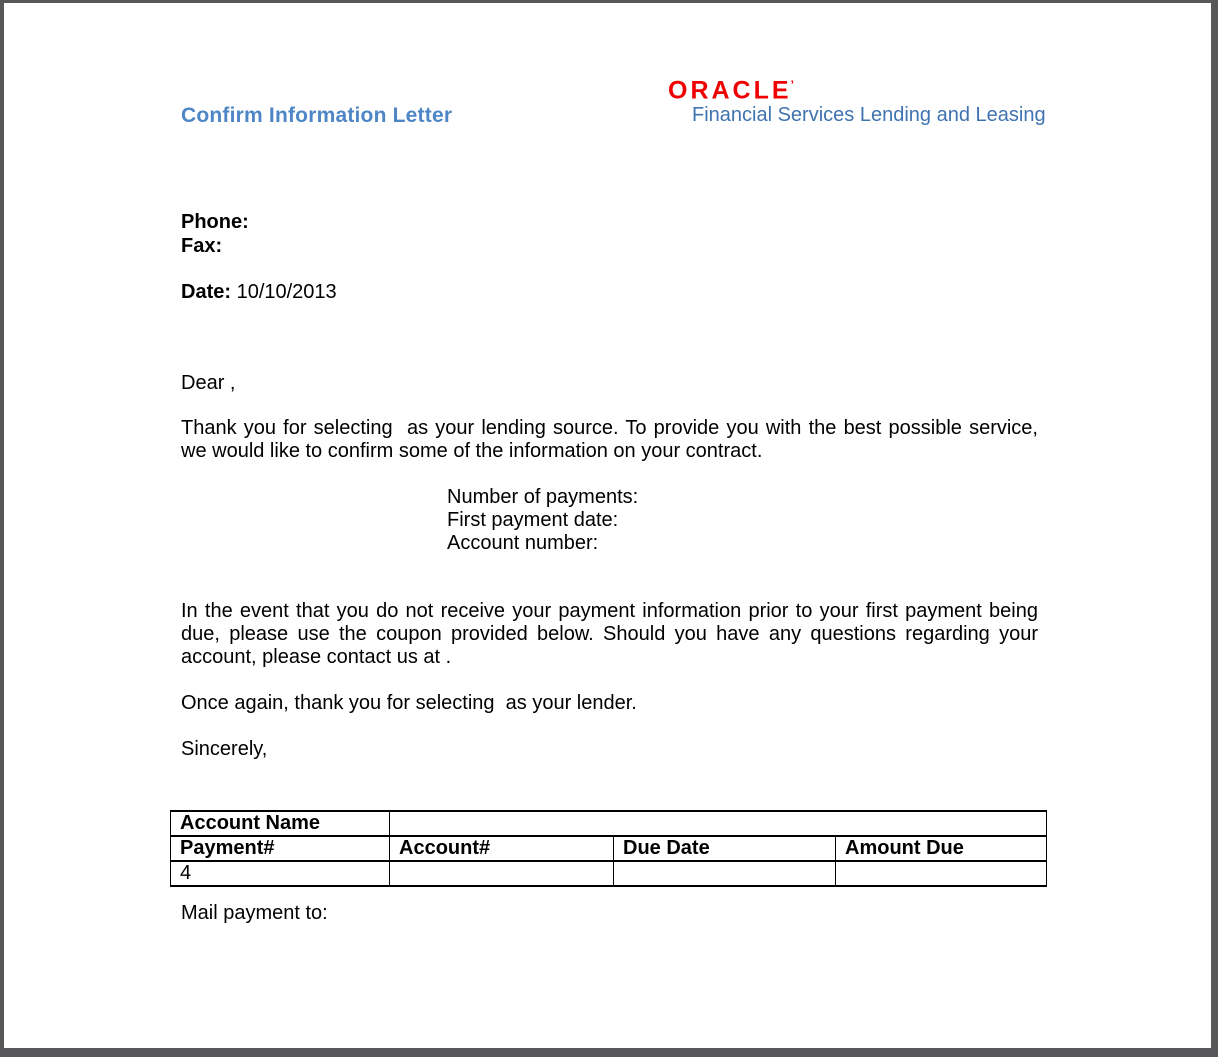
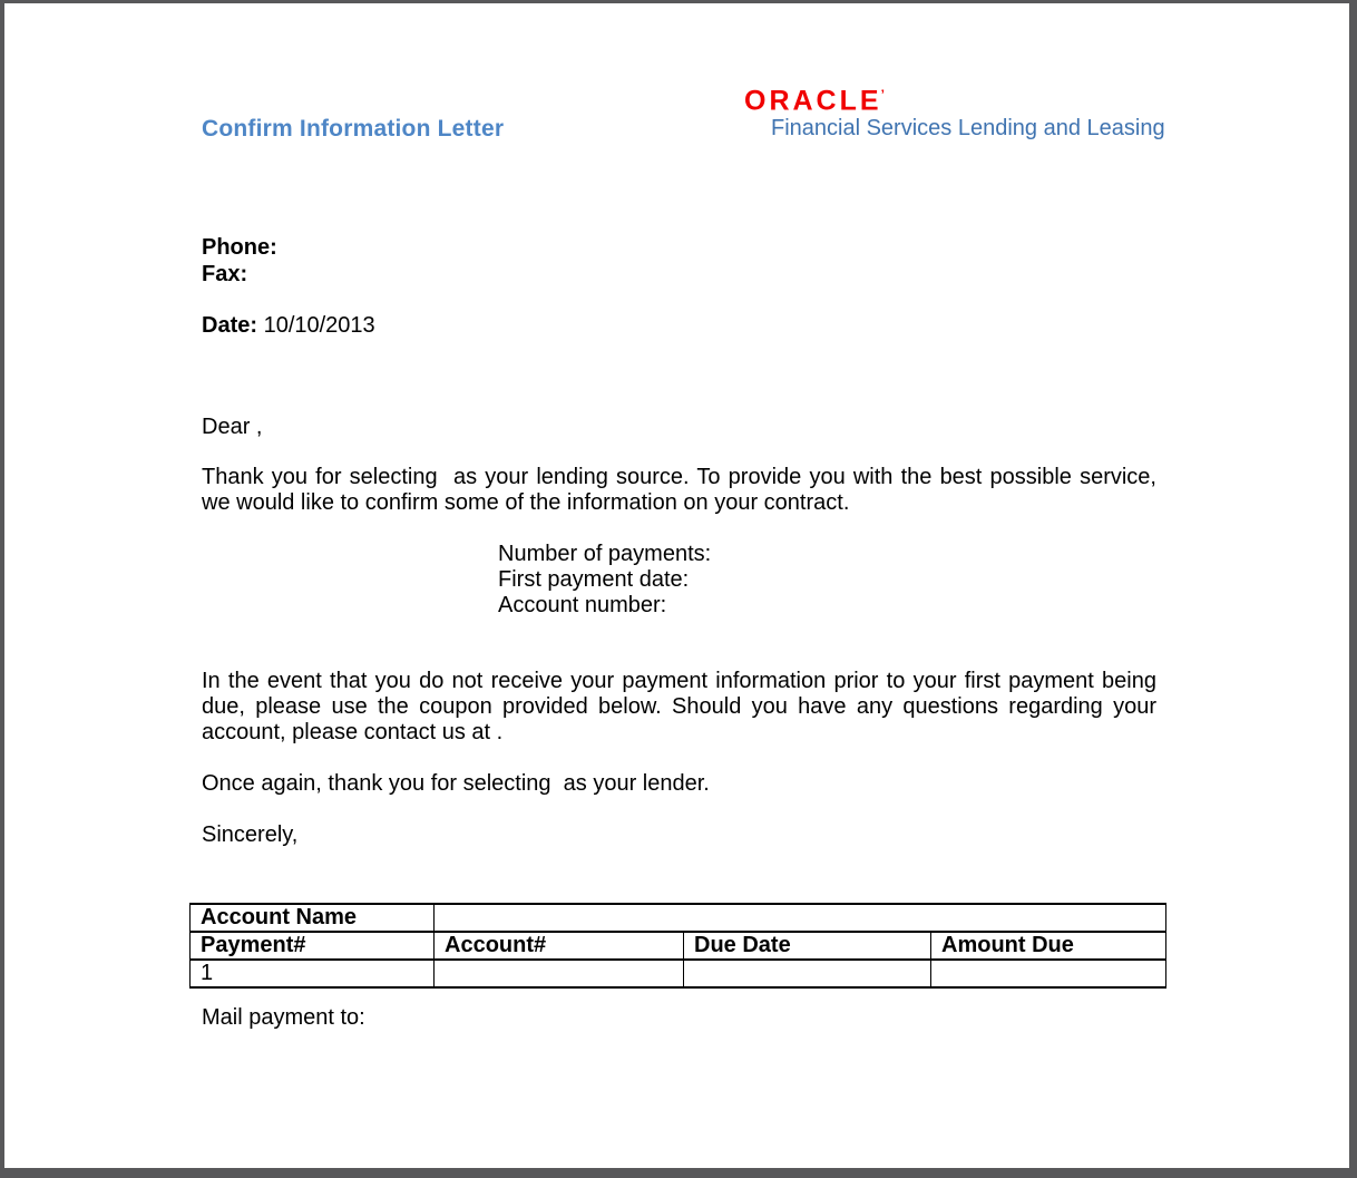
  Confirm Information Letter
  ORACLE’
  Financial Services Lending and Leasing
  Phone:
  Fax:
  Date: 10/10/2013
  Dear ,
  Thank you for selecting as your lending source. To provide you with the best possible service, we would like to confirm some of the information on your contract.
  Number of payments:
  First payment date:
  Account number:
  In the event that you do not receive your payment information prior to your first payment being due, please use the coupon provided below. Should you have any questions regarding your account, please contact us at .
  Once again, thank you for selecting as your lender.
  Sincerely,
  Account Name
  Payment#	Account#	Due Date	Amount Due
- 4
+ 1
  Mail payment to:
